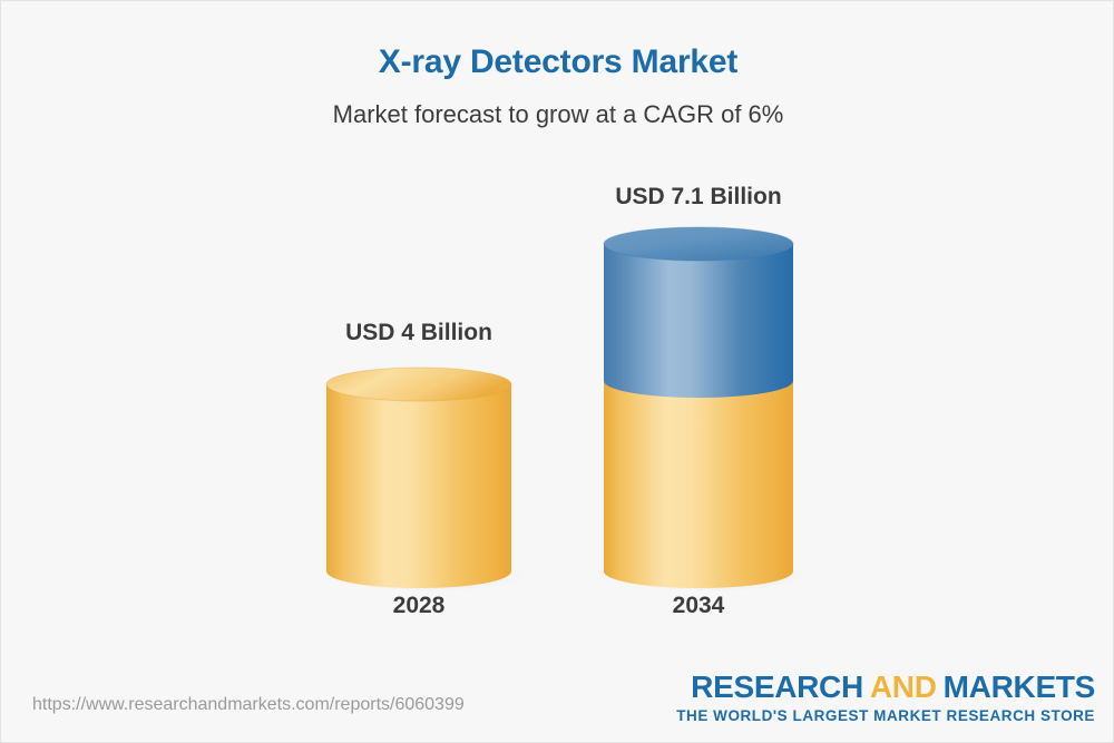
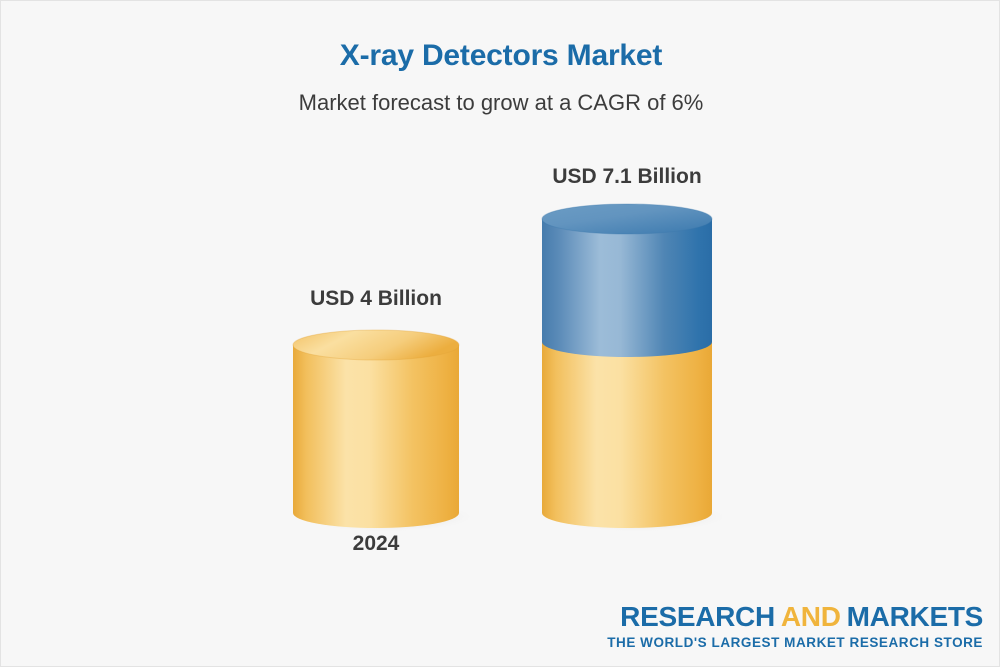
  X-ray Detectors Market
  Market forecast to grow at a CAGR of 6%
  USD 4 Billion
  USD 7.1 Billion
- 2028
+ 2024
- 2034
- https://www.researchandmarkets.com/reports/6060399
  RESEARCH AND MARKETS
  THE WORLD'S LARGEST MARKET RESEARCH STORE
